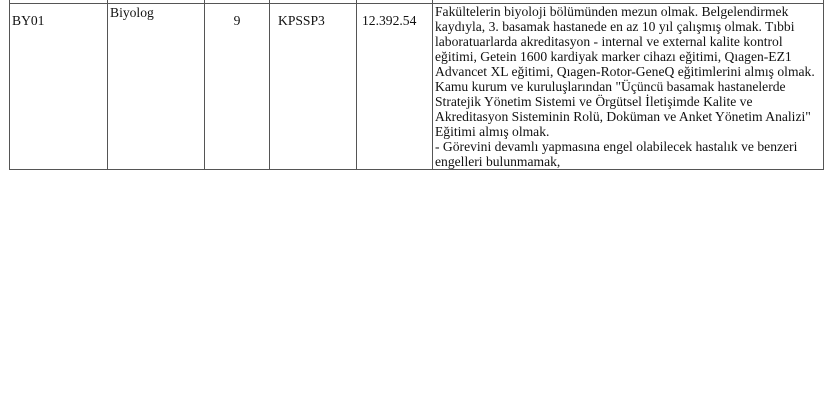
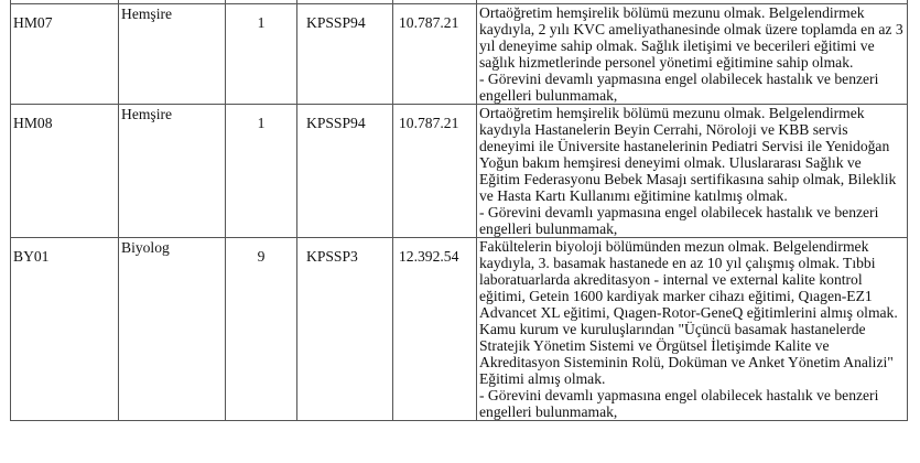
+ HM07	Hemşire	1	KPSSP94	10.787.21	Ortaöğretim hemşirelik bölümü mezunu olmak. Belgelendirmek kaydıyla, 2 yılı KVC ameliyathanesinde olmak üzere toplamda en az 3 yıl deneyime sahip olmak. Sağlık iletişimi ve becerileri eğitimi ve sağlık hizmetlerinde personel yönetimi eğitimine sahip olmak. - Görevini devamlı yapmasına engel olabilecek hastalık ve benzeri engelleri bulunmamak,
+ HM08	Hemşire	1	KPSSP94	10.787.21	Ortaöğretim hemşirelik bölümü mezunu olmak. Belgelendirmek kaydıyla Hastanelerin Beyin Cerrahi, Nöroloji ve KBB servis deneyimi ile Üniversite hastanelerinin Pediatri Servisi ile Yenidoğan Yoğun bakım hemşiresi deneyimi olmak. Uluslararası Sağlık ve Eğitim Federasyonu Bebek Masajı sertifikasına sahip olmak, Bileklik ve Hasta Kartı Kullanımı eğitimine katılmış olmak. - Görevini devamlı yapmasına engel olabilecek hastalık ve benzeri engelleri bulunmamak,
  BY01	Biyolog	9	KPSSP3	12.392.54	Fakültelerin biyoloji bölümünden mezun olmak. Belgelendirmek kaydıyla, 3. basamak hastanede en az 10 yıl çalışmış olmak. Tıbbi laboratuarlarda akreditasyon - internal ve external kalite kontrol eğitimi, Getein 1600 kardiyak marker cihazı eğitimi, Qıagen-EZ1 Advancet XL eğitimi, Qıagen-Rotor-GeneQ eğitimlerini almış olmak. Kamu kurum ve kuruluşlarından "Üçüncü basamak hastanelerde Stratejik Yönetim Sistemi ve Örgütsel İletişimde Kalite ve Akreditasyon Sisteminin Rolü, Doküman ve Anket Yönetim Analizi" Eğitimi almış olmak. - Görevini devamlı yapmasına engel olabilecek hastalık ve benzeri engelleri bulunmamak,
